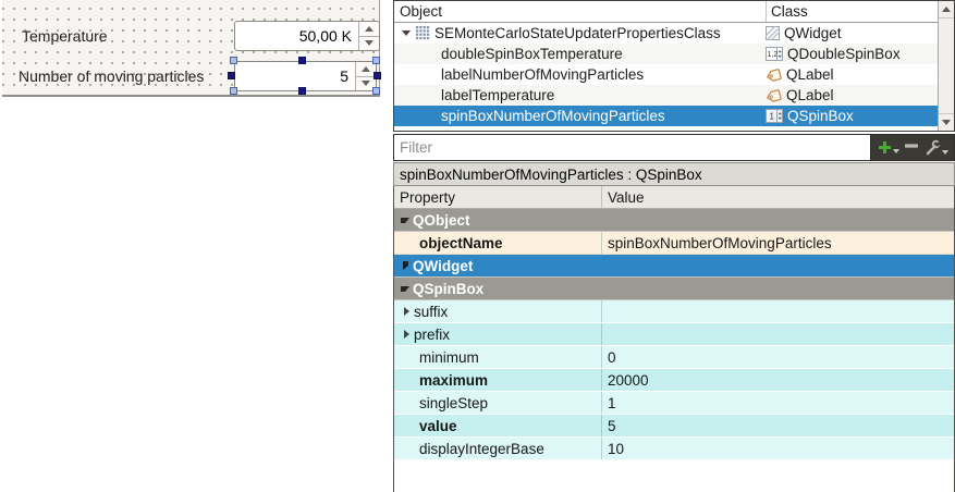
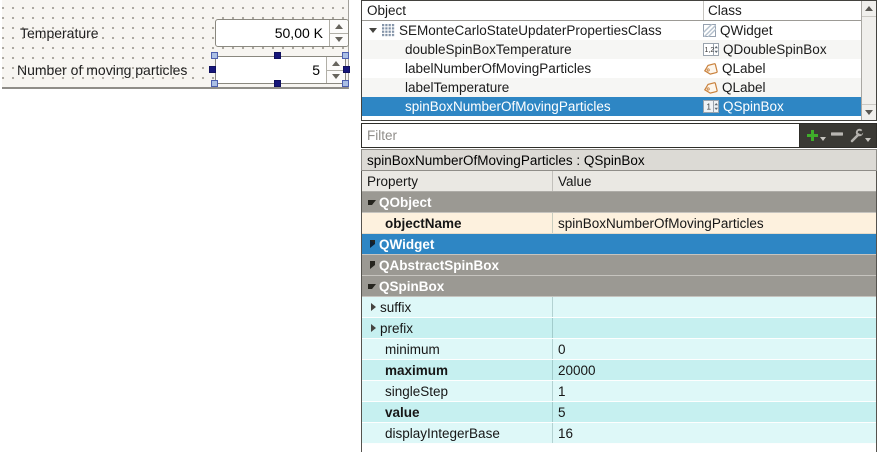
  Temperature
  50,00 K
  Number of moving particles
  5
  Object
  Class
  SEMonteCarloStateUpdaterPropertiesClass
  QWidget
  doubleSpinBoxTemperature
  QDoubleSpinBox
  labelNumberOfMovingParticles
  QLabel
  labelTemperature
  QLabel
  spinBoxNumberOfMovingParticles
  1
  QSpinBox
  Filter
  spinBoxNumberOfMovingParticles : QSpinBox
  Property
  Value
  QObject
  objectName
  spinBoxNumberOfMovingParticles
  QWidget
+ QAbstractSpinBox
  QSpinBox
  suffix
  prefix
  minimum
  0
  maximum
  20000
  singleStep
  1
  value
  5
  displayIntegerBase
- 10
+ 16
